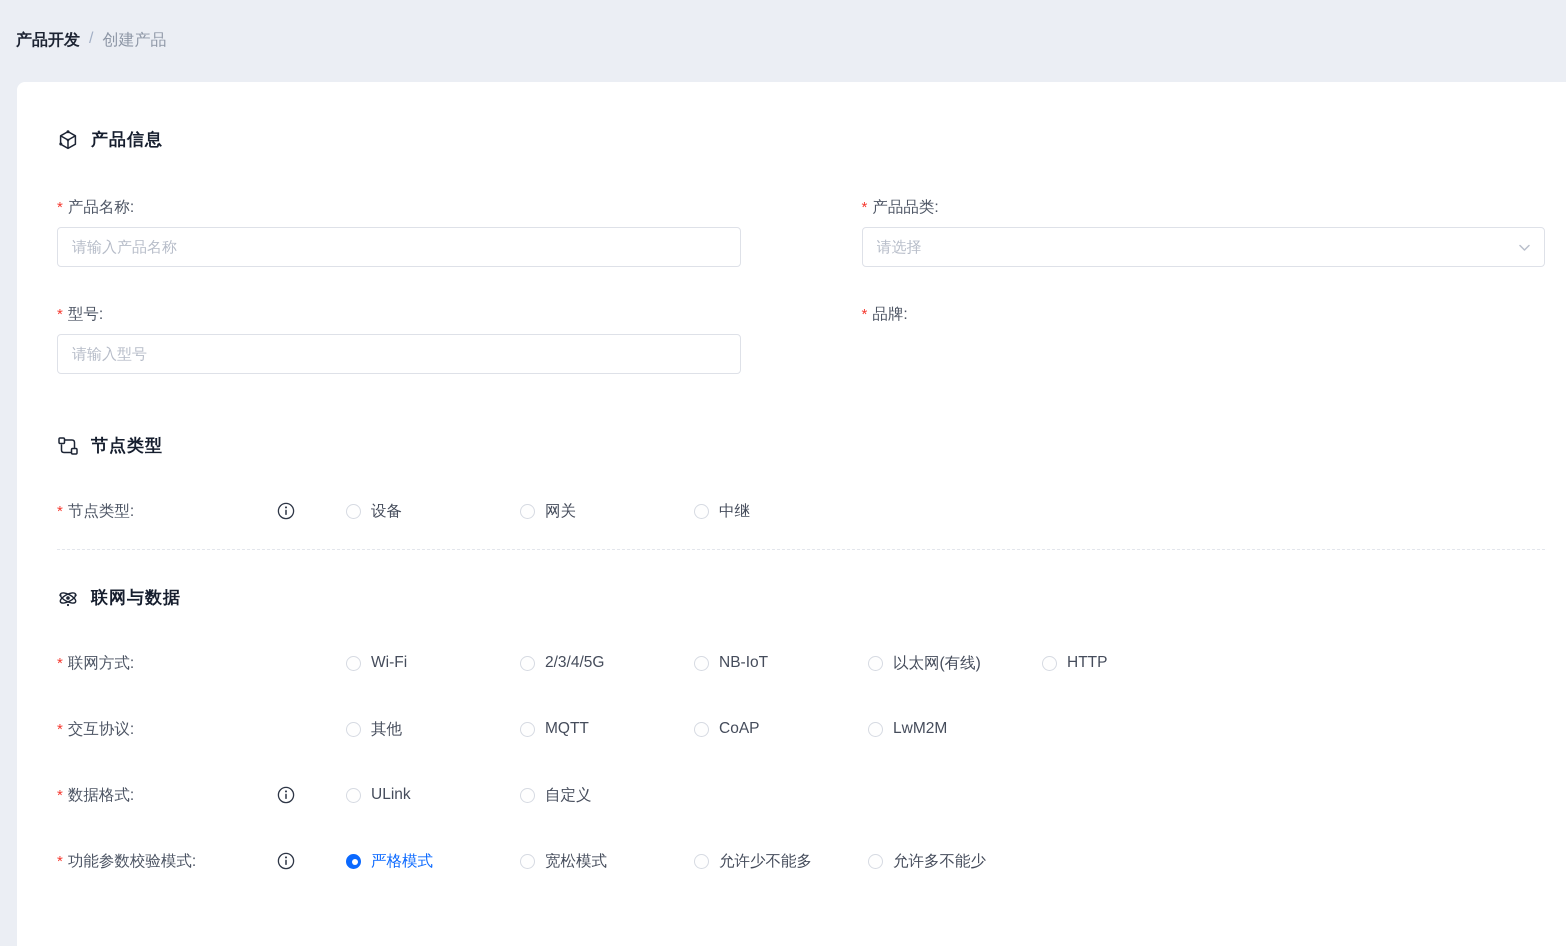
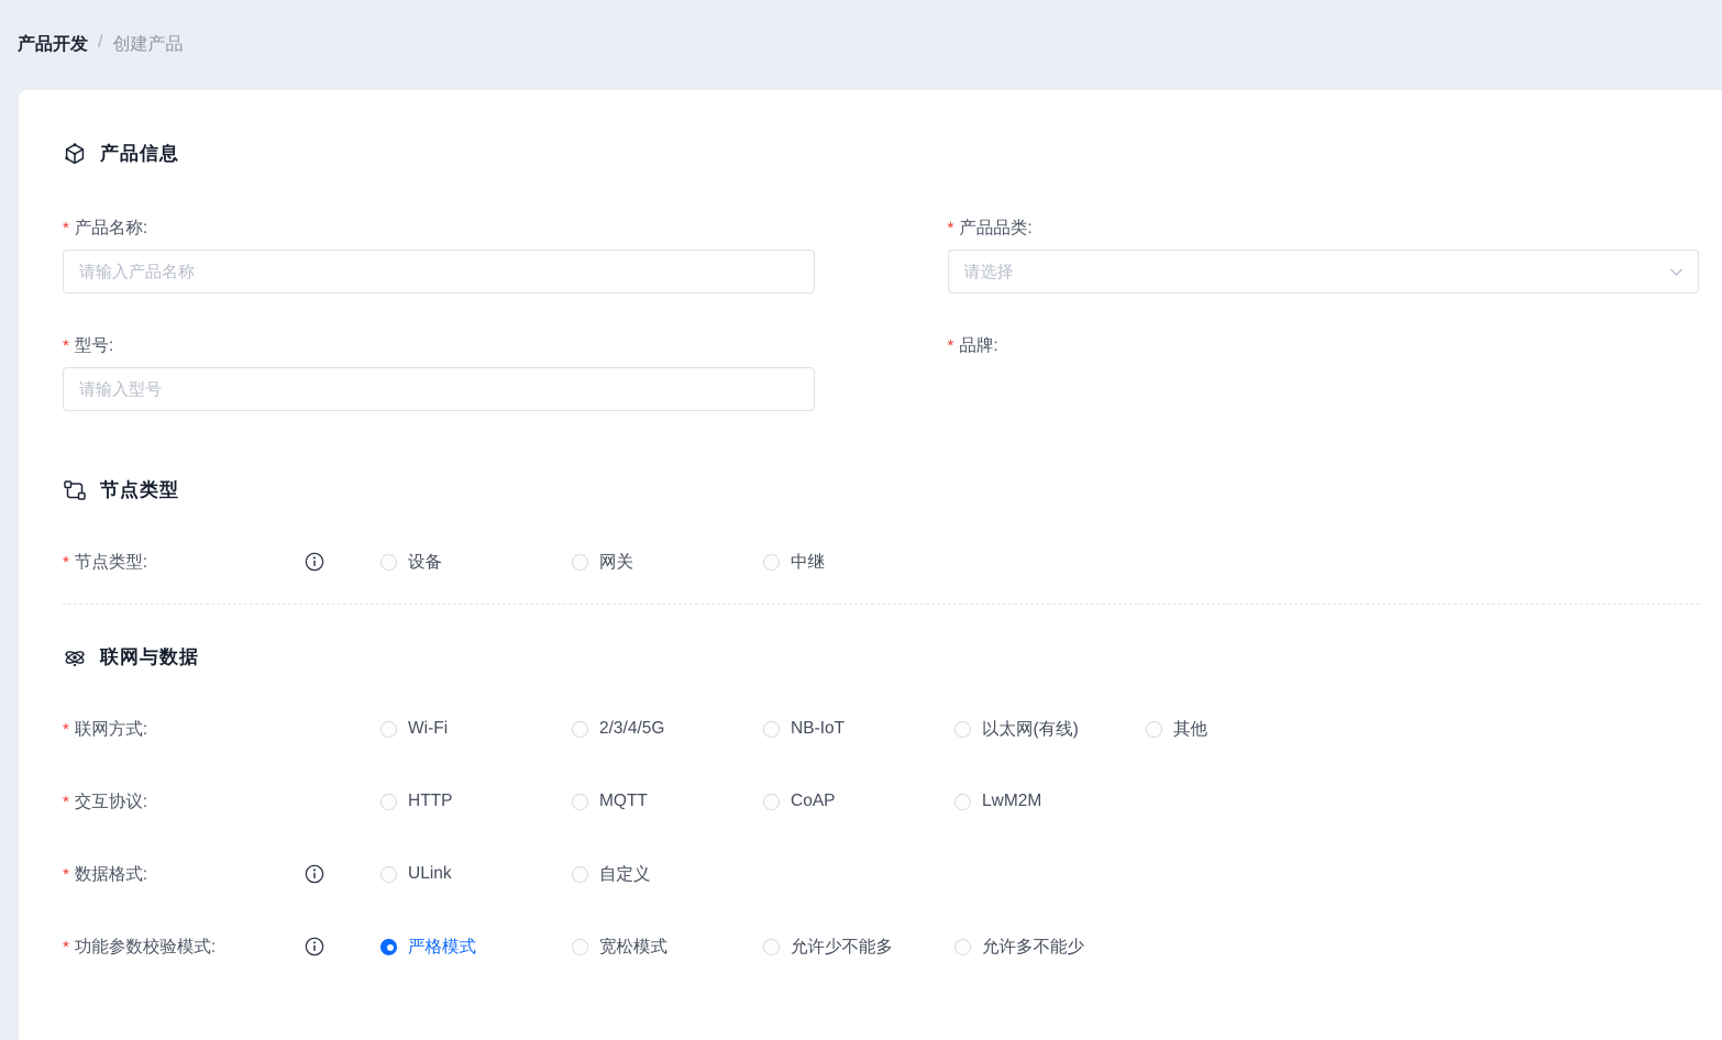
  产品开发
  /
  创建产品
  产品信息
  *
  产品名称:
  请输入产品名称
  *
  产品品类:
  请选择
  *
  型号:
  请输入型号
  *
  品牌:
  节点类型
  *
  节点类型:
  设备
  网关
  中继
  联网与数据
  *
  联网方式:
  Wi-Fi
  2/3/4/5G
  NB-IoT
  以太网(有线)
- HTTP
+ 其他
  *
  交互协议:
- 其他
+ HTTP
  MQTT
  CoAP
  LwM2M
  *
  数据格式:
  ULink
  自定义
  *
  功能参数校验模式:
  严格模式
  宽松模式
  允许少不能多
  允许多不能少
